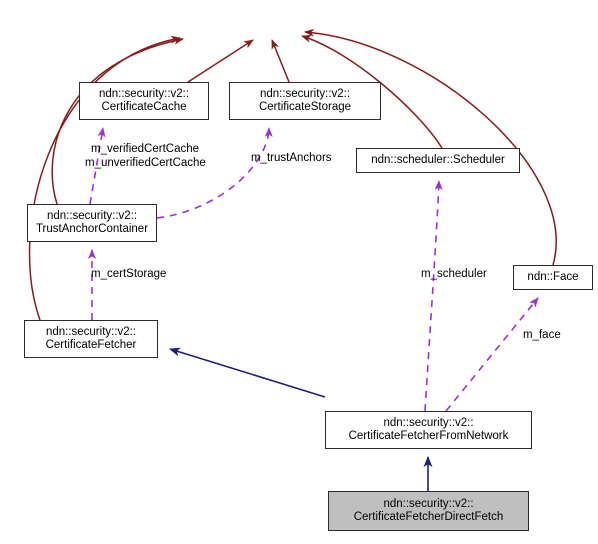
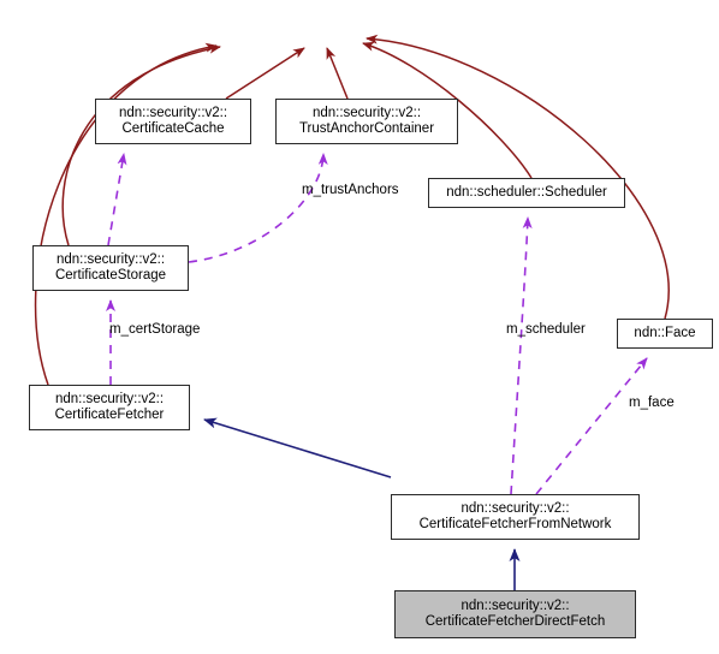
  ndn::security::v2::
  CertificateCache
  ndn::security::v2::
- CertificateStorage
+ TrustAnchorContainer
  ndn::scheduler::Scheduler
  ndn::security::v2::
- TrustAnchorContainer
+ CertificateStorage
  ndn::Face
  ndn::security::v2::
  CertificateFetcher
  ndn::security::v2::
  CertificateFetcherFromNetwork
  ndn::security::v2::
  CertificateFetcherDirectFetch
- m_verifiedCertCache
- m_unverifiedCertCache
  m_trustAnchors
  m_certStorage
  m_scheduler
  m_face
